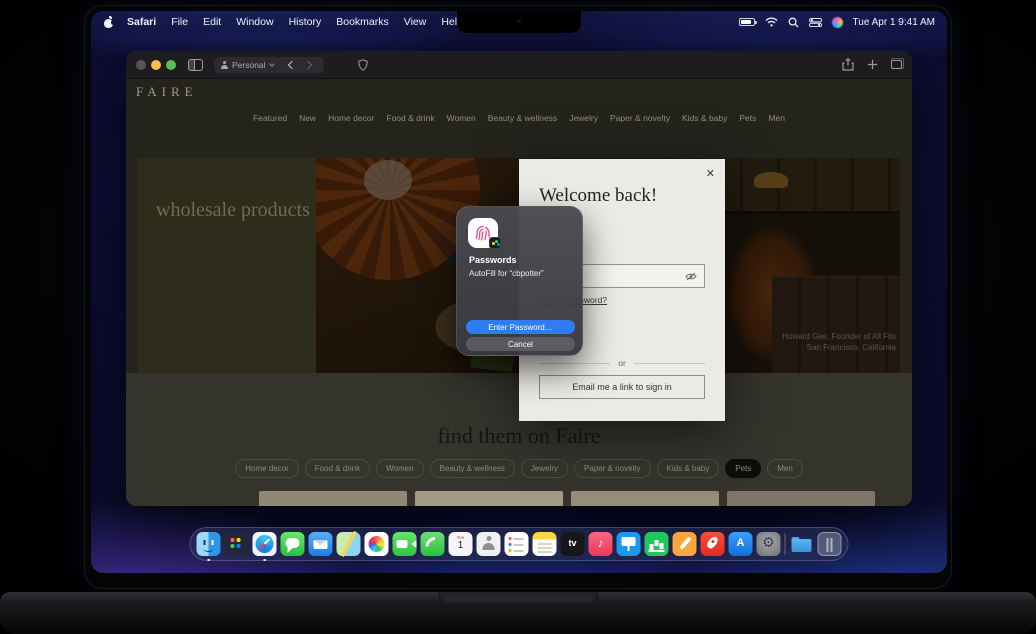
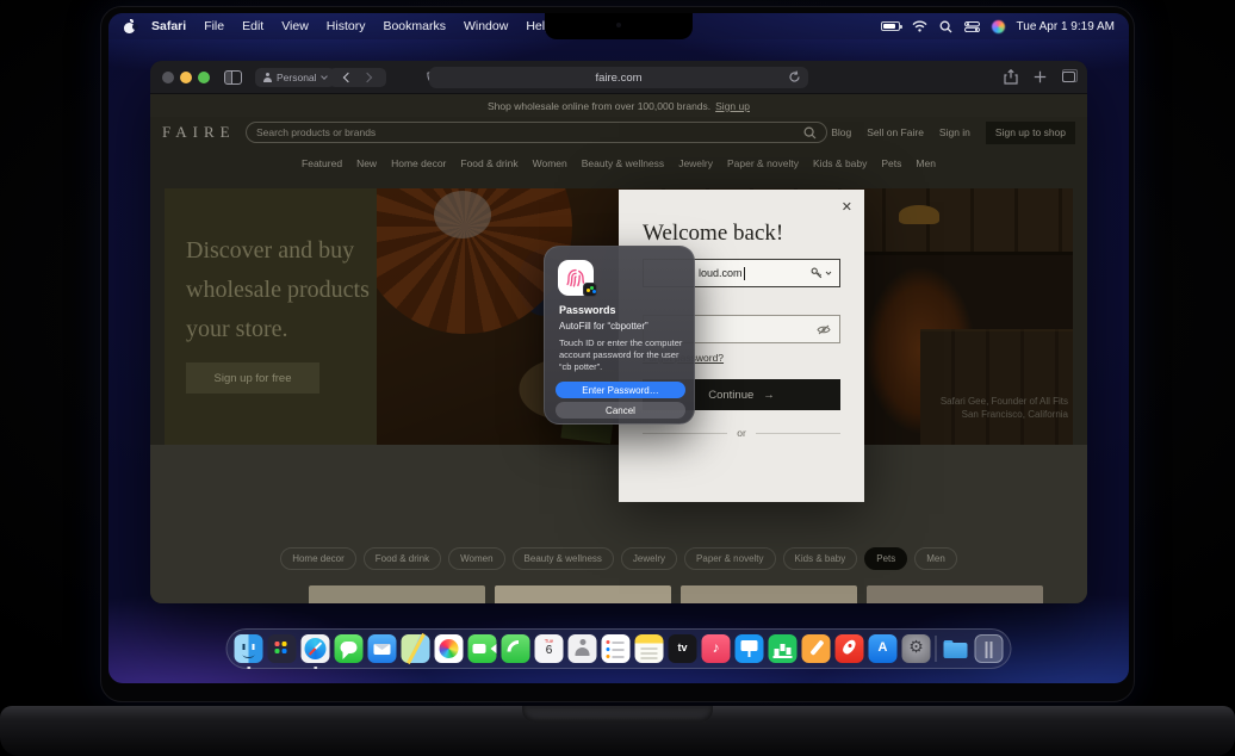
  Safari
  File
  Edit
- Window
+ View
  History
  Bookmarks
- View
+ Window
  Hel
- Tue Apr 1 9:41 AM
+ Tue Apr 1 9:19 AM
  Personal
+ faire.com
+ Shop wholesale online from over 100,000 brands.
+ Sign up
  FAIRE
+ Search products or brands
+ Blog
+ Sell on Faire
+ Sign in
+ Sign up to shop
  Featured
  New
  Home decor
  Food & drink
  Women
  Beauty & wellness
  Jewelry
  Paper & novelty
  Kids & baby
  Pets
  Men
+ Discover and buy
  wholesale products
+ your store.
+ Sign up for free
- Howard Gee, Founder of All Fits
+ Safari Gee, Founder of All Fits
  San Francisco, California
- find them on Faire
  Home decor
  Food & drink
  Women
  Beauty & wellness
  Jewelry
  Paper & novelty
  Kids & baby
  Pets
  Men
  ✕
  Welcome back!
+ loud.com
+ Continue
+ →
  or
- Email me a link to sign in
  Passwords
  AutoFill for “cbpotter”
+ Touch ID or enter the computer account password for the user “cb potter”.
  Enter Password…
  Cancel
- 1
+ 6
